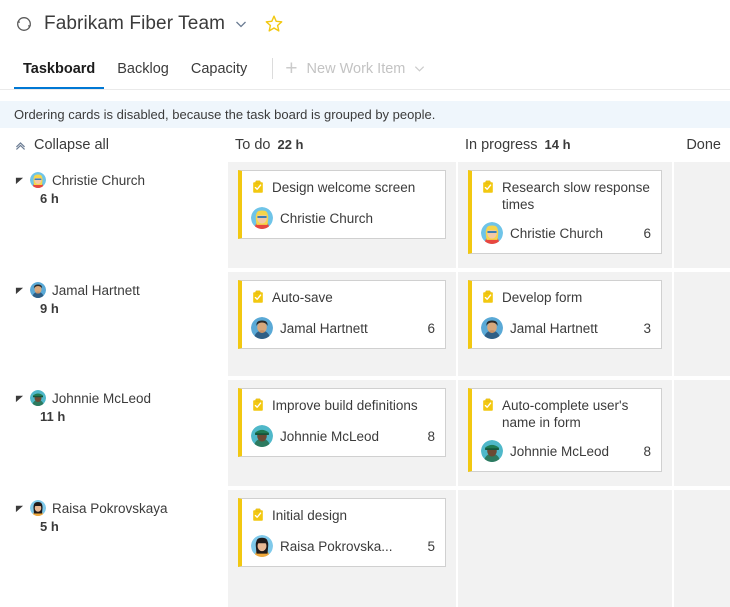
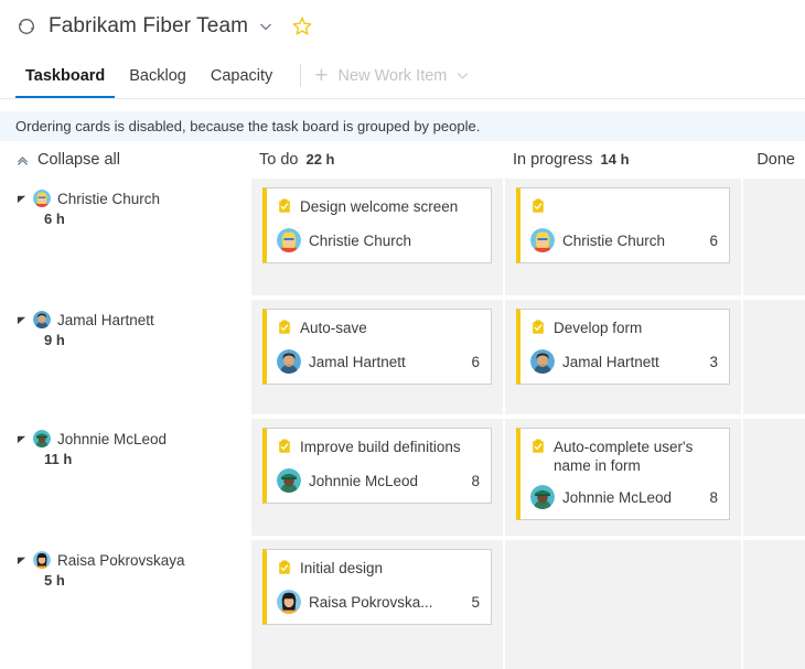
  Fabrikam Fiber Team
  Taskboard
  Backlog
  Capacity
  +
  New Work Item
  Ordering cards is disabled, because the task board is grouped by people.
  Collapse all
  To do
  22 h
  In progress
  14 h
  Done
  Christie Church
  6 h
  Design welcome screen
  Christie Church
- Research slow response times
  Christie Church
  6
  Jamal Hartnett
  9 h
  Auto-save
  Jamal Hartnett
  6
  Develop form
  Jamal Hartnett
  3
  Johnnie McLeod
  11 h
  Improve build definitions
  Johnnie McLeod
  8
  Auto-complete user's name in form
  Johnnie McLeod
  8
  Raisa Pokrovskaya
  5 h
  Initial design
  Raisa Pokrovska...
  5
